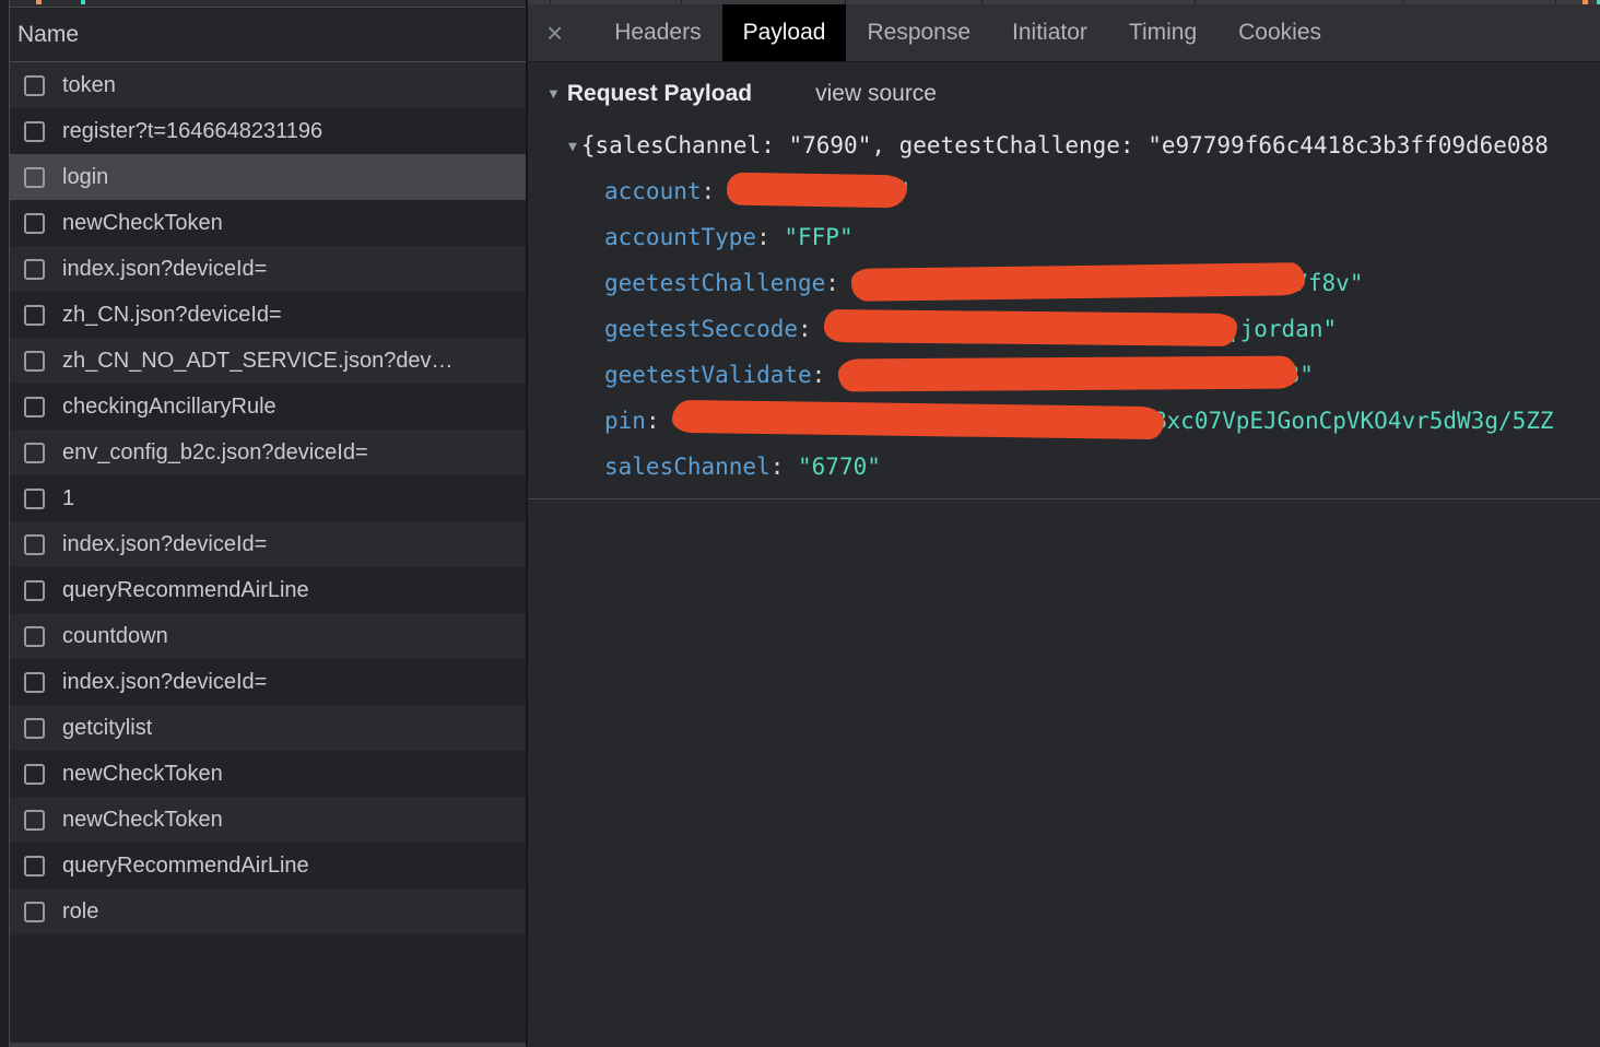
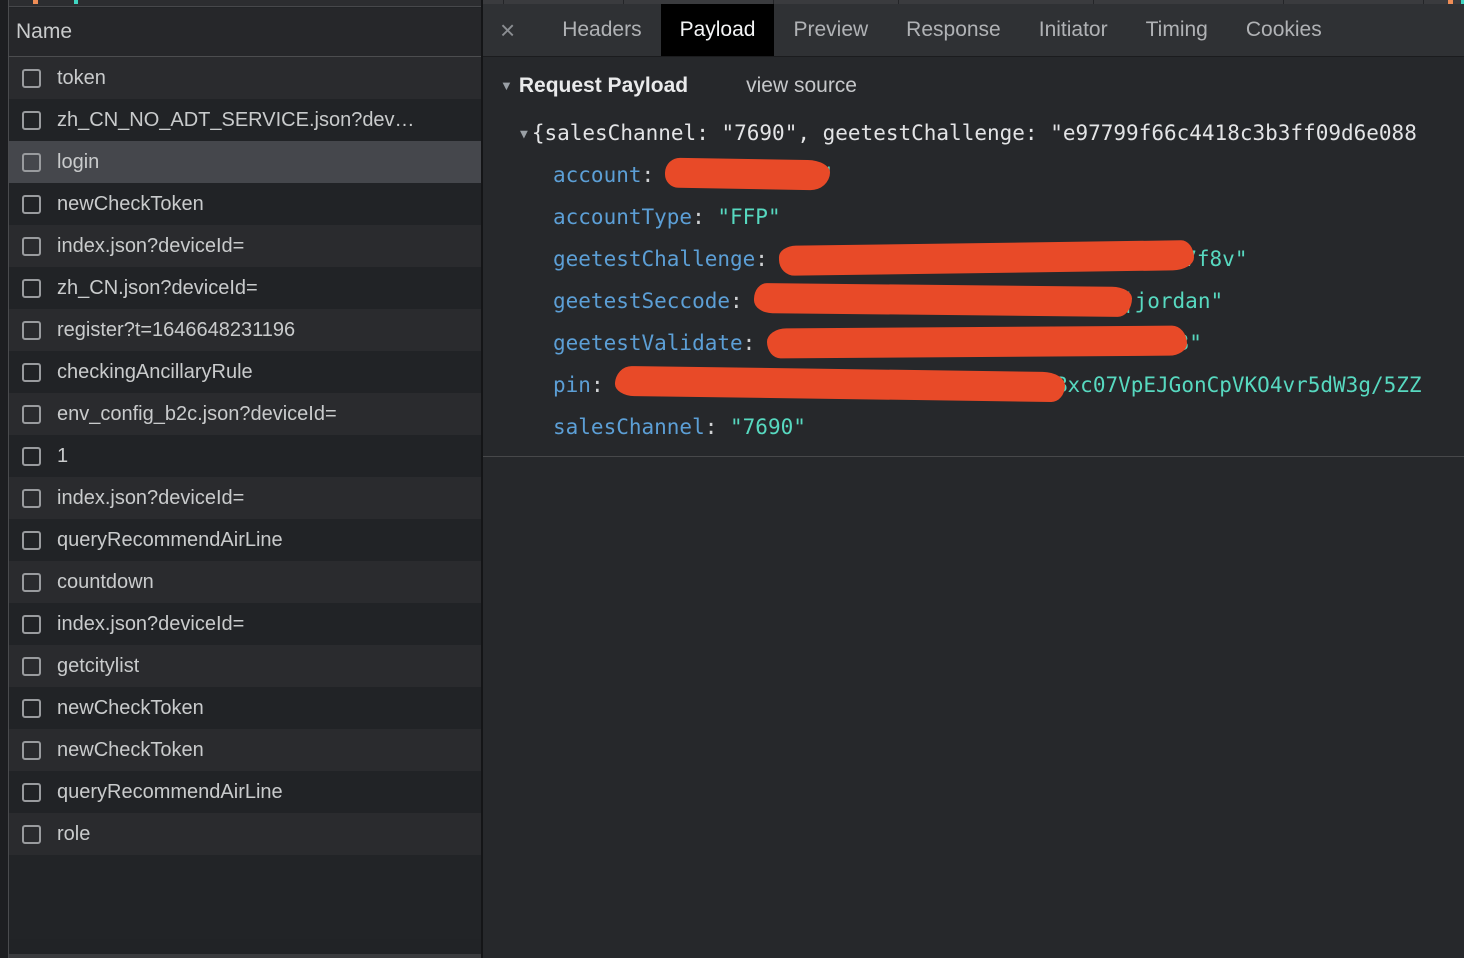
  Name
  token
- register?t=1646648231196
+ zh_CN_NO_ADT_SERVICE.json?dev…
  login
  newCheckToken
  index.json?deviceId=
  zh_CN.json?deviceId=
- zh_CN_NO_ADT_SERVICE.json?dev…
+ register?t=1646648231196
  checkingAncillaryRule
  env_config_b2c.json?deviceId=
  1
  index.json?deviceId=
  queryRecommendAirLine
  countdown
  index.json?deviceId=
  getcitylist
  newCheckToken
  newCheckToken
  queryRecommendAirLine
  role
  ×
  Headers
  Payload
+ Preview
  Response
  Initiator
  Timing
  Cookies
  ▼ Request Payload view source
  ▼ {salesChannel: "7690", geetestChallenge: "e97799f66c4418c3b3ff09d6e088
  account:
  accountType: "FFP"
  geetestChallenge: f8v"
  geetestSeccode: jordan"
  geetestValidate: "
  pin: xc07VpEJGonCpVKO4vr5dW3g/5ZZ
- salesChannel: "6770"
+ salesChannel: "7690"
